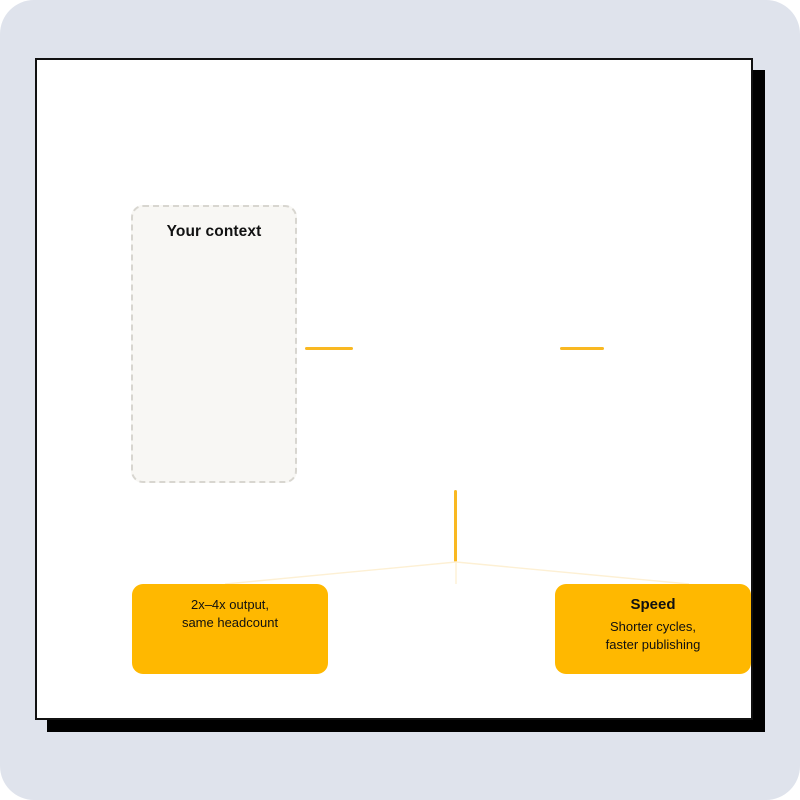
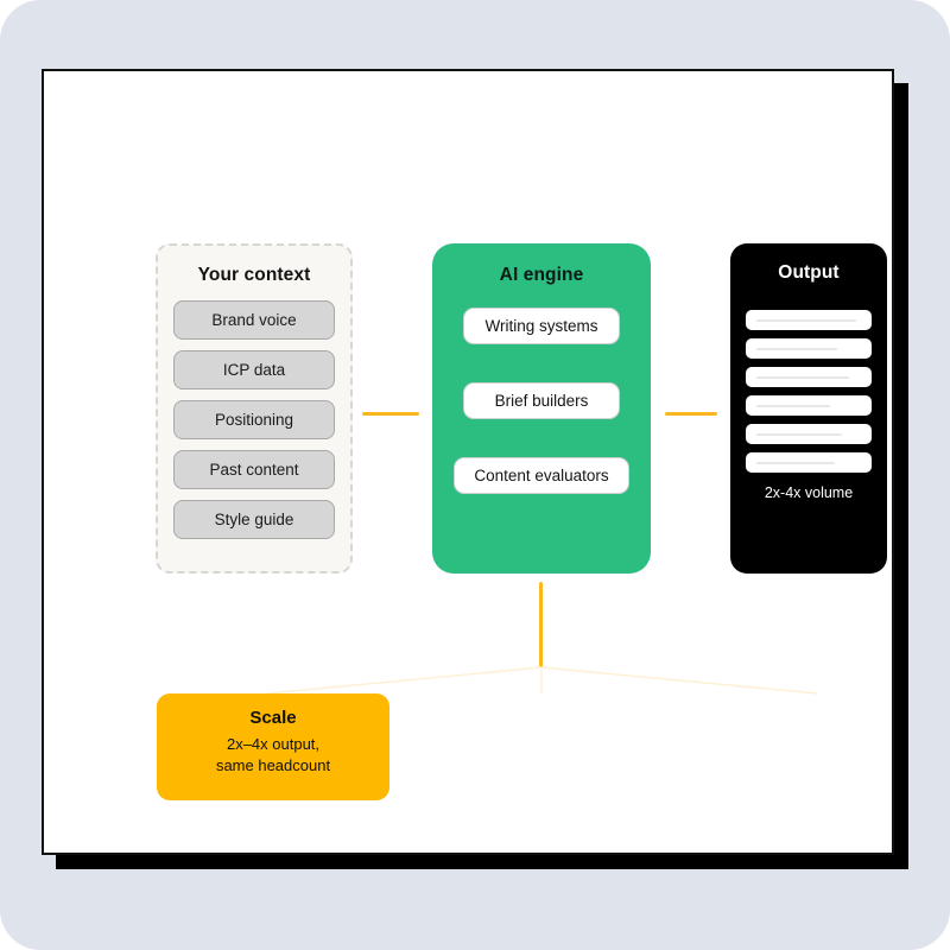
  Your context
+ Brand voice
+ ICP data
+ Positioning
+ Past content
+ Style guide
+ AI engine
+ Writing systems
+ Brief builders
+ Content evaluators
+ Output
+ 2x-4x volume
+ Scale
  2x–4x output,
  same headcount
- Speed
- Shorter cycles,
- faster publishing
